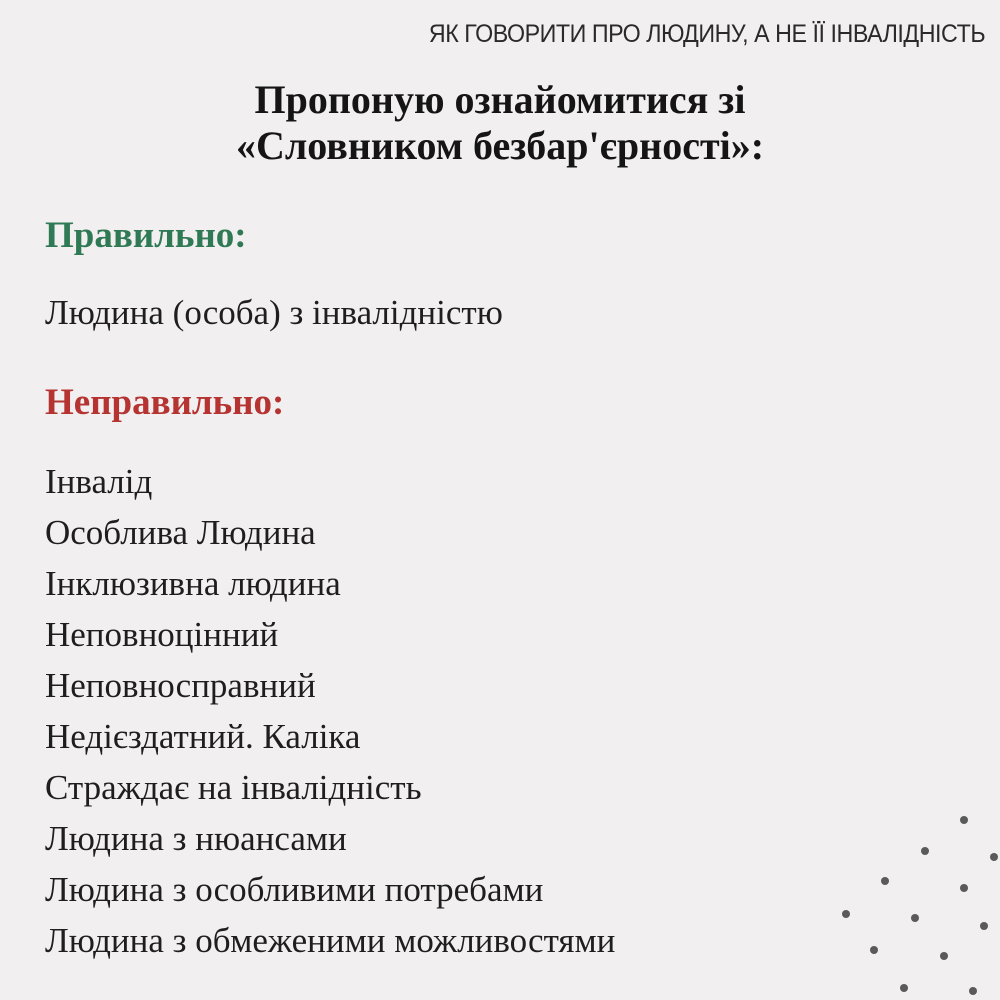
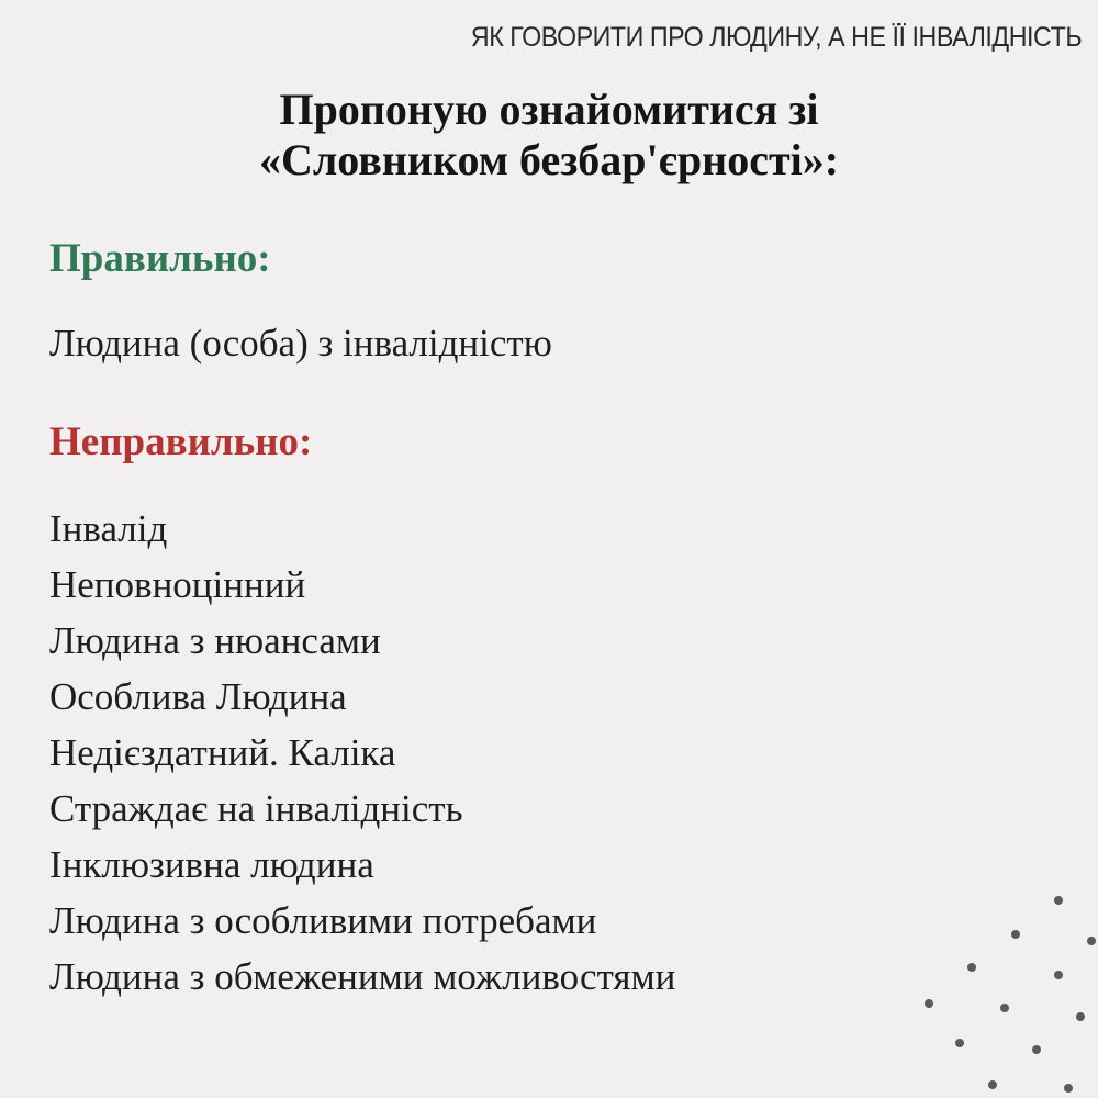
  ЯК ГОВОРИТИ ПРО ЛЮДИНУ, А НЕ ЇЇ ІНВАЛІДНІСТЬ
  Пропоную ознайомитися зі
  «Словником безбар'єрності»:
  Правильно:
  Людина (особа) з інвалідністю
  Неправильно:
  Інвалід
- Особлива Людина
+ Неповноцінний
- Інклюзивна людина
+ Людина з нюансами
- Неповноцінний
+ Особлива Людина
- Неповносправний
  Недієздатний. Каліка
  Страждає на інвалідність
- Людина з нюансами
+ Інклюзивна людина
  Людина з особливими потребами
  Людина з обмеженими можливостями
